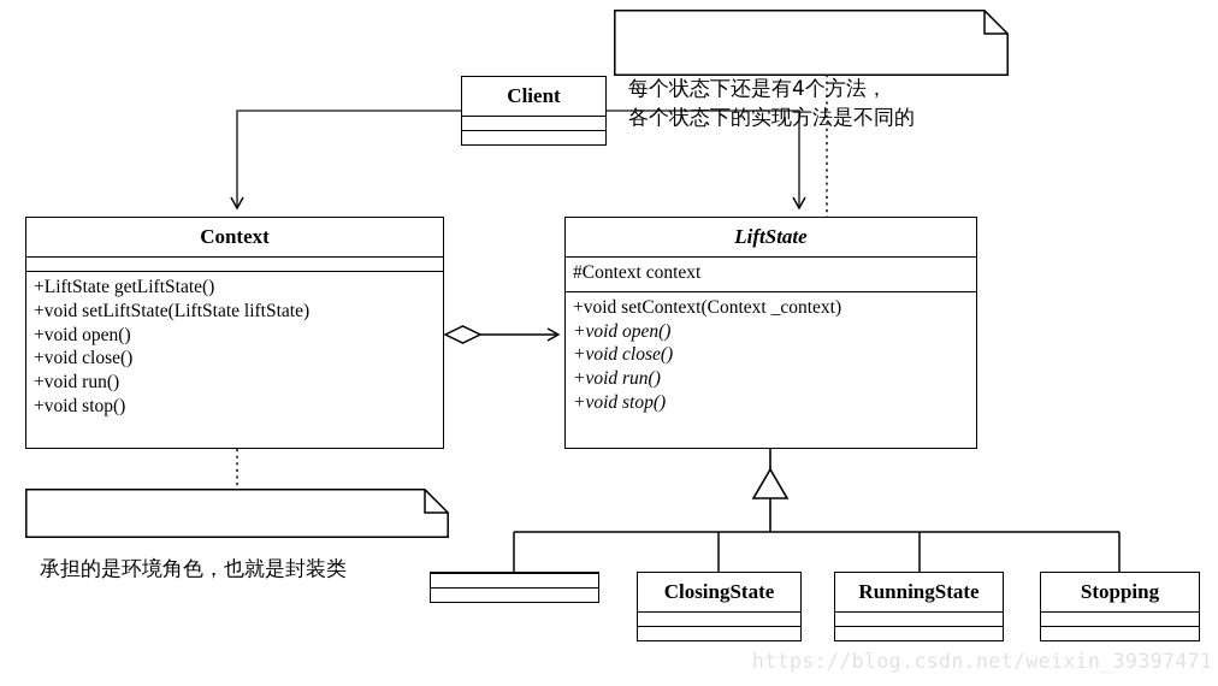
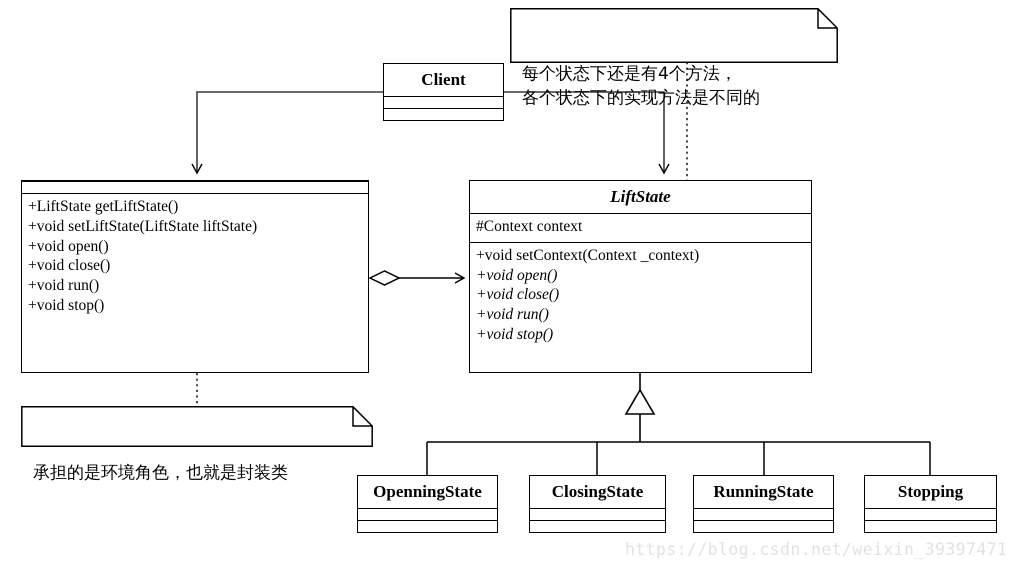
  Client
- Context
  +LiftState getLiftState()
  +void setLiftState(LiftState liftState)
  +void open()
  +void close()
  +void run()
  +void stop()
  LiftState
  #Context context
  +void setContext(Context _context)
  +void open()
  +void close()
  +void run()
  +void stop()
+ OpenningState
  ClosingState
  RunningState
  Stopping
  每个状态下还是有4个方法，
  各个状态下的实现方法是不同的
  承担的是环境角色，也就是封装类
  https://blog.csdn.net/weixin_39397471
